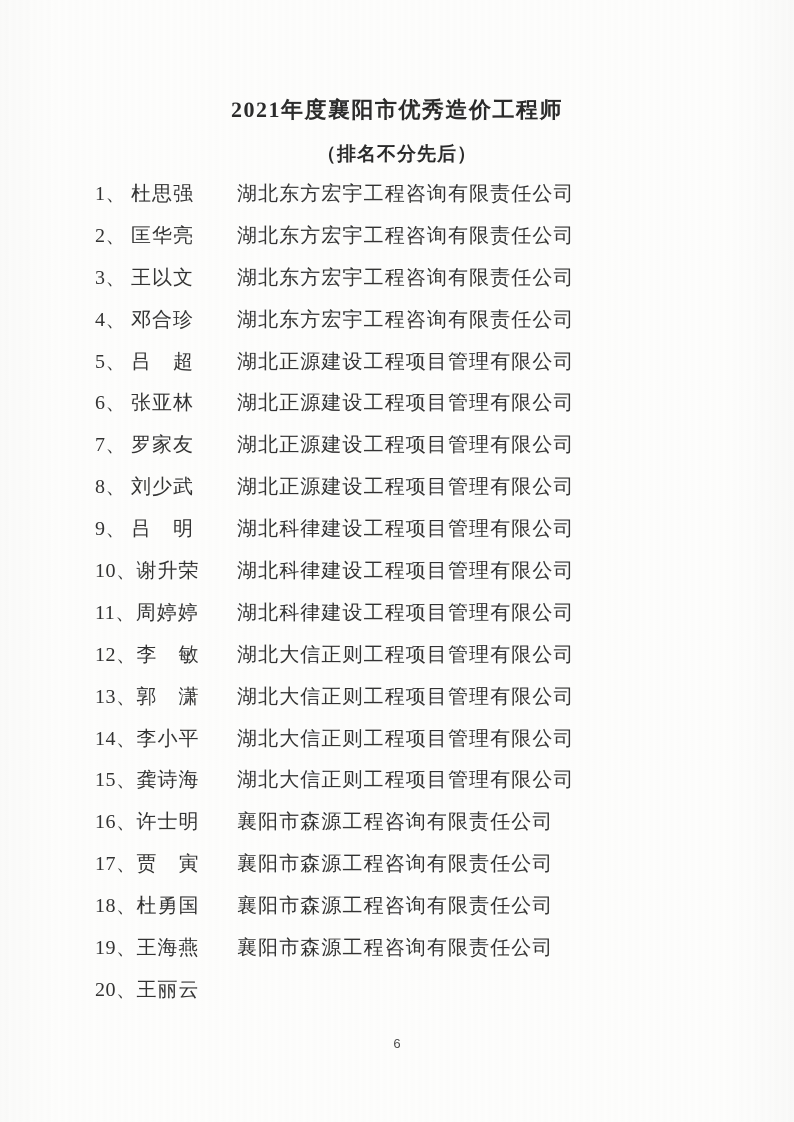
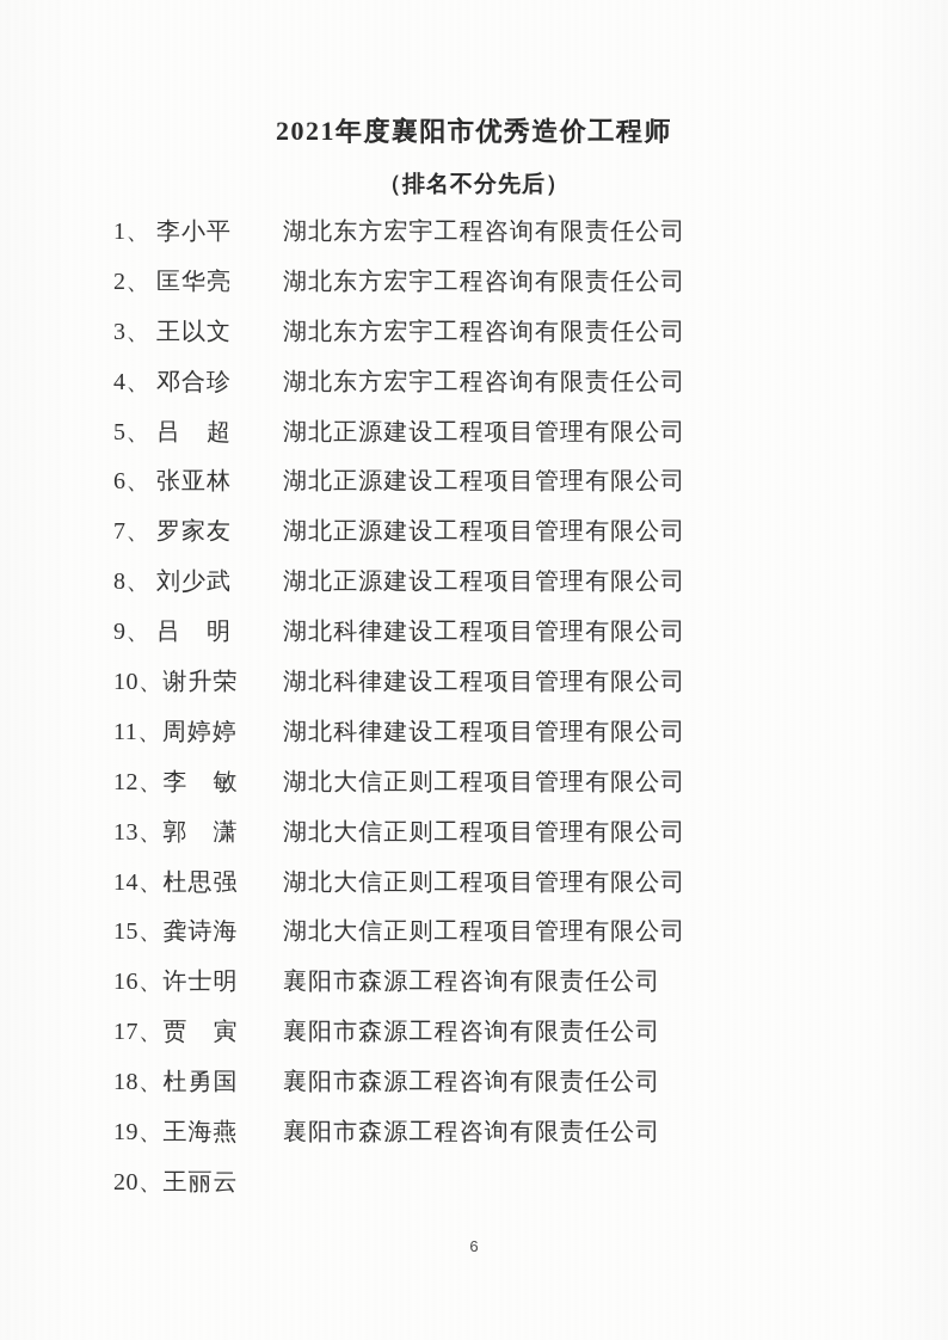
  2021年度襄阳市优秀造价工程师
  （排名不分先后）
- 1、 杜思强
+ 1、 李小平
  湖北东方宏宇工程咨询有限责任公司
  2、 匡华亮
  湖北东方宏宇工程咨询有限责任公司
  3、 王以文
  湖北东方宏宇工程咨询有限责任公司
  4、 邓合珍
  湖北东方宏宇工程咨询有限责任公司
  5、 吕 超
  湖北正源建设工程项目管理有限公司
  6、 张亚林
  湖北正源建设工程项目管理有限公司
  7、 罗家友
  湖北正源建设工程项目管理有限公司
  8、 刘少武
  湖北正源建设工程项目管理有限公司
  9、 吕 明
  湖北科律建设工程项目管理有限公司
  10、谢升荣
  湖北科律建设工程项目管理有限公司
  11、周婷婷
  湖北科律建设工程项目管理有限公司
  12、李 敏
  湖北大信正则工程项目管理有限公司
  13、郭 潇
  湖北大信正则工程项目管理有限公司
- 14、李小平
+ 14、杜思强
  湖北大信正则工程项目管理有限公司
  15、龚诗海
  湖北大信正则工程项目管理有限公司
  16、许士明
  襄阳市森源工程咨询有限责任公司
  17、贾 寅
  襄阳市森源工程咨询有限责任公司
  18、杜勇国
  襄阳市森源工程咨询有限责任公司
  19、王海燕
  襄阳市森源工程咨询有限责任公司
  20、王丽云
  6
